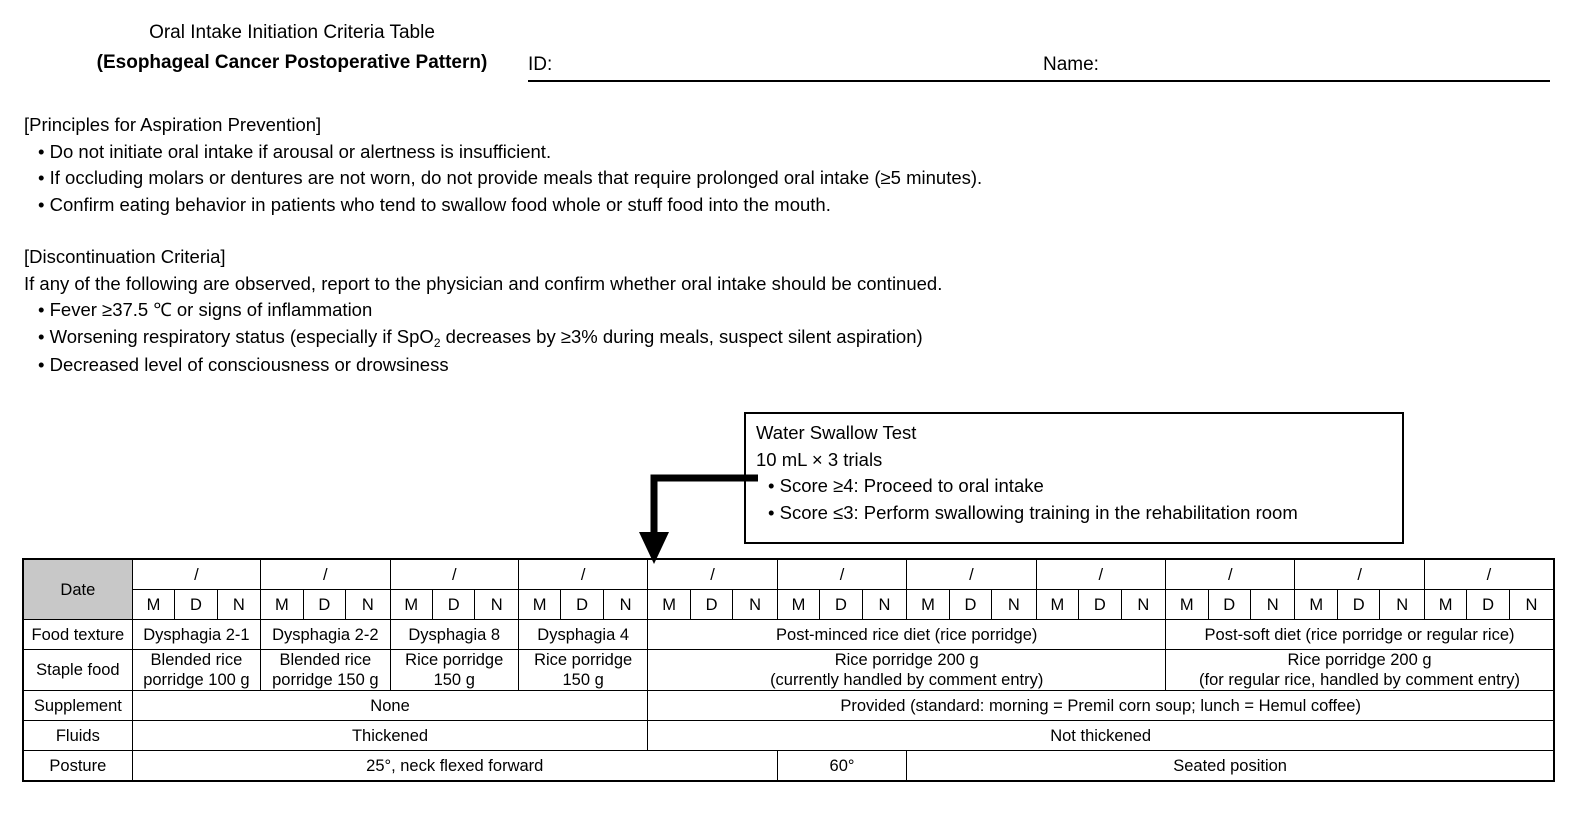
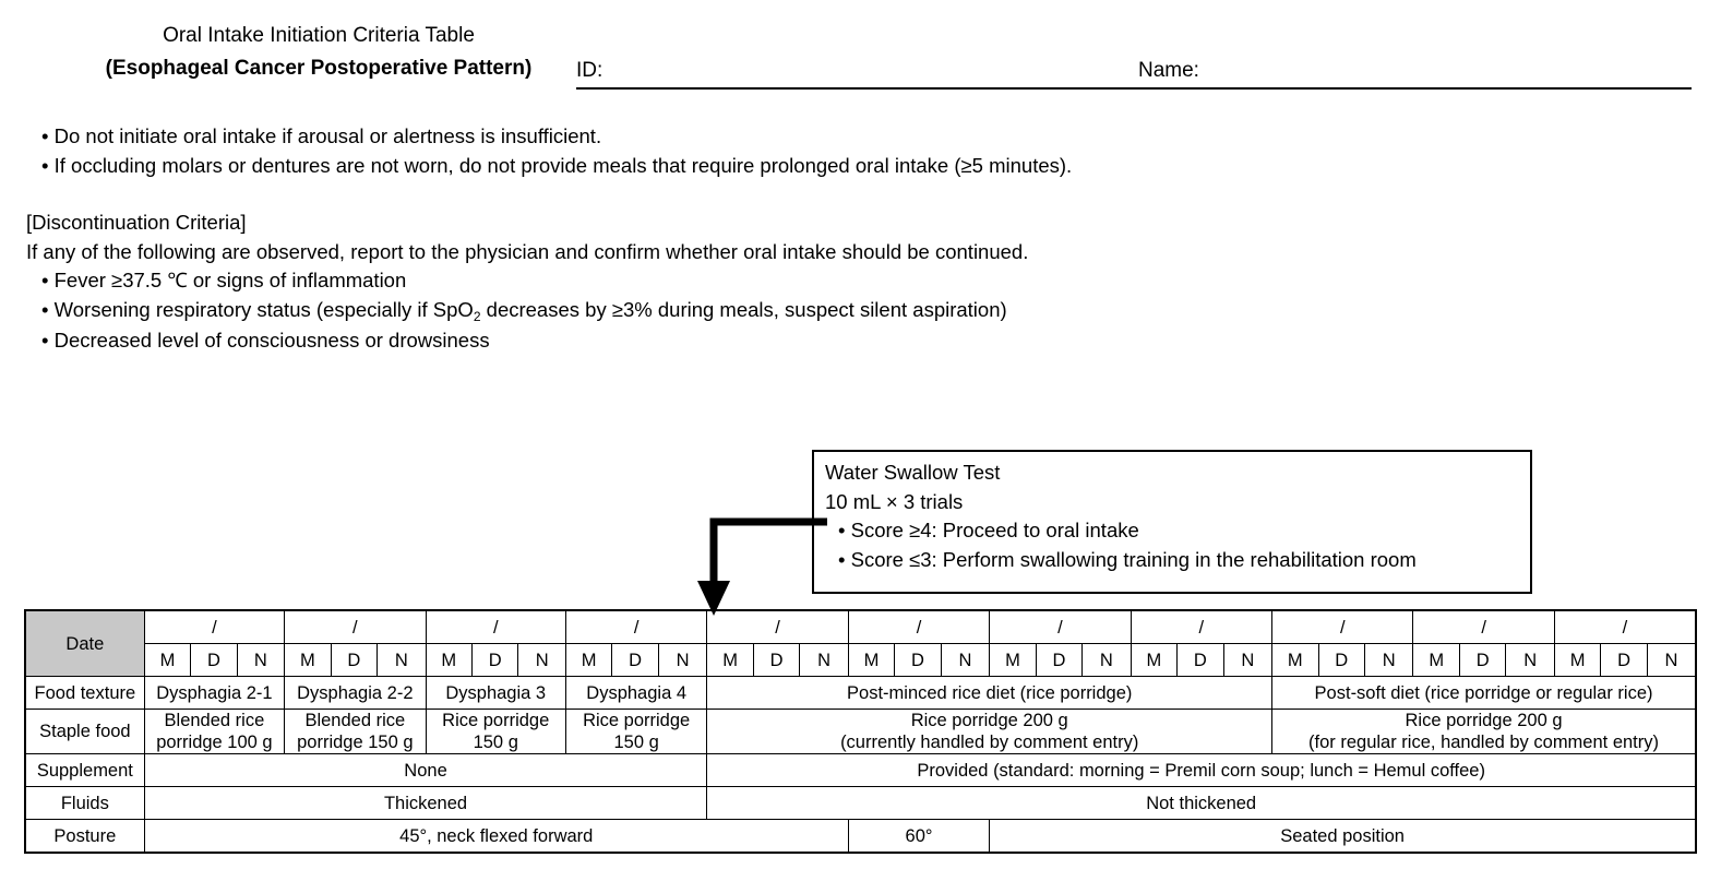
  Oral Intake Initiation Criteria Table
  (Esophageal Cancer Postoperative Pattern)
  ID:
  Name:
- [Principles for Aspiration Prevention]
  • Do not initiate oral intake if arousal or alertness is insufficient.
  • If occluding molars or dentures are not worn, do not provide meals that require prolonged oral intake (≥5 minutes).
- • Confirm eating behavior in patients who tend to swallow food whole or stuff food into the mouth.
  [Discontinuation Criteria]
  If any of the following are observed, report to the physician and confirm whether oral intake should be continued.
  • Fever ≥37.5 ℃ or signs of inflammation
  • Worsening respiratory status (especially if SpO2 decreases by ≥3% during meals, suspect silent aspiration)
  • Decreased level of consciousness or drowsiness
  Water Swallow Test
  10 mL × 3 trials
  • Score ≥4: Proceed to oral intake
  • Score ≤3: Perform swallowing training in the rehabilitation room
  Date	/	/	/	/	/	/	/	/	/	/	/
  M	D	N	M	D	N	M	D	N	M	D	N	M	D	N	M	D	N	M	D	N	M	D	N	M	D	N	M	D	N	M	D	N
- Food texture	Dysphagia 2-1	Dysphagia 2-2	Dysphagia 8	Dysphagia 4	Post-minced rice diet (rice porridge)	Post-soft diet (rice porridge or regular rice)
+ Food texture	Dysphagia 2-1	Dysphagia 2-2	Dysphagia 3	Dysphagia 4	Post-minced rice diet (rice porridge)	Post-soft diet (rice porridge or regular rice)
  Staple food	Blended rice porridge 100 g	Blended rice porridge 150 g	Rice porridge 150 g	Rice porridge 150 g	Rice porridge 200 g (currently handled by comment entry)	Rice porridge 200 g (for regular rice, handled by comment entry)
  Supplement	None	Provided (standard: morning = Premil corn soup; lunch = Hemul coffee)
  Fluids	Thickened	Not thickened
- Posture	25°, neck flexed forward	60°	Seated position
+ Posture	45°, neck flexed forward	60°	Seated position
